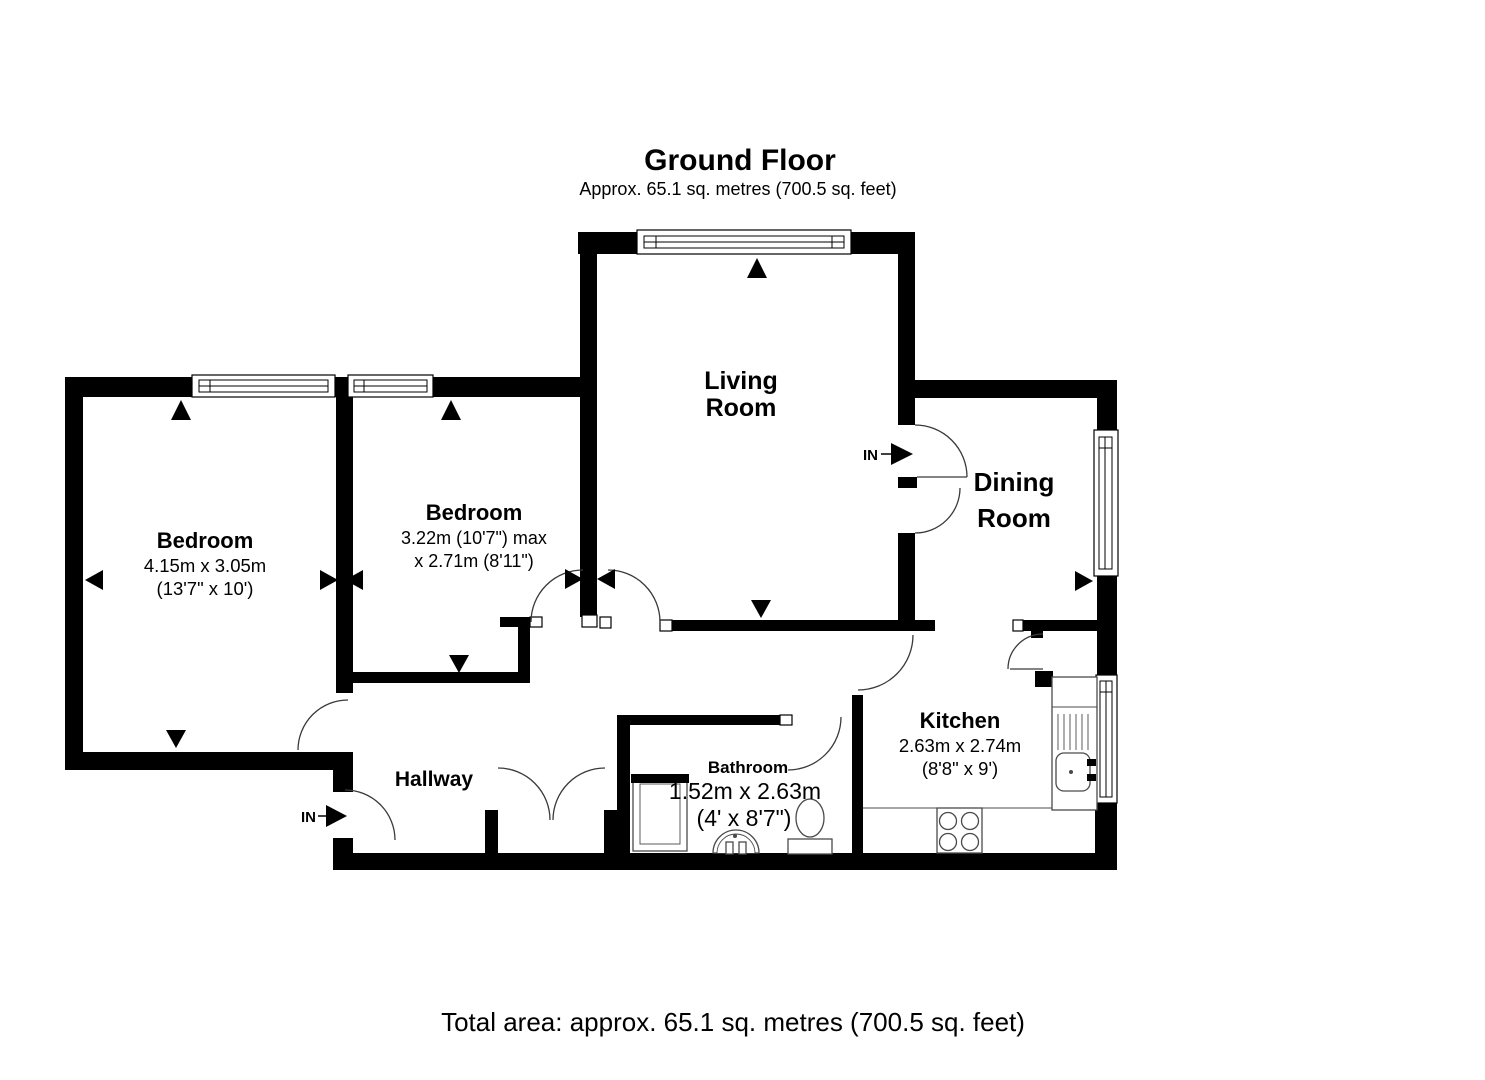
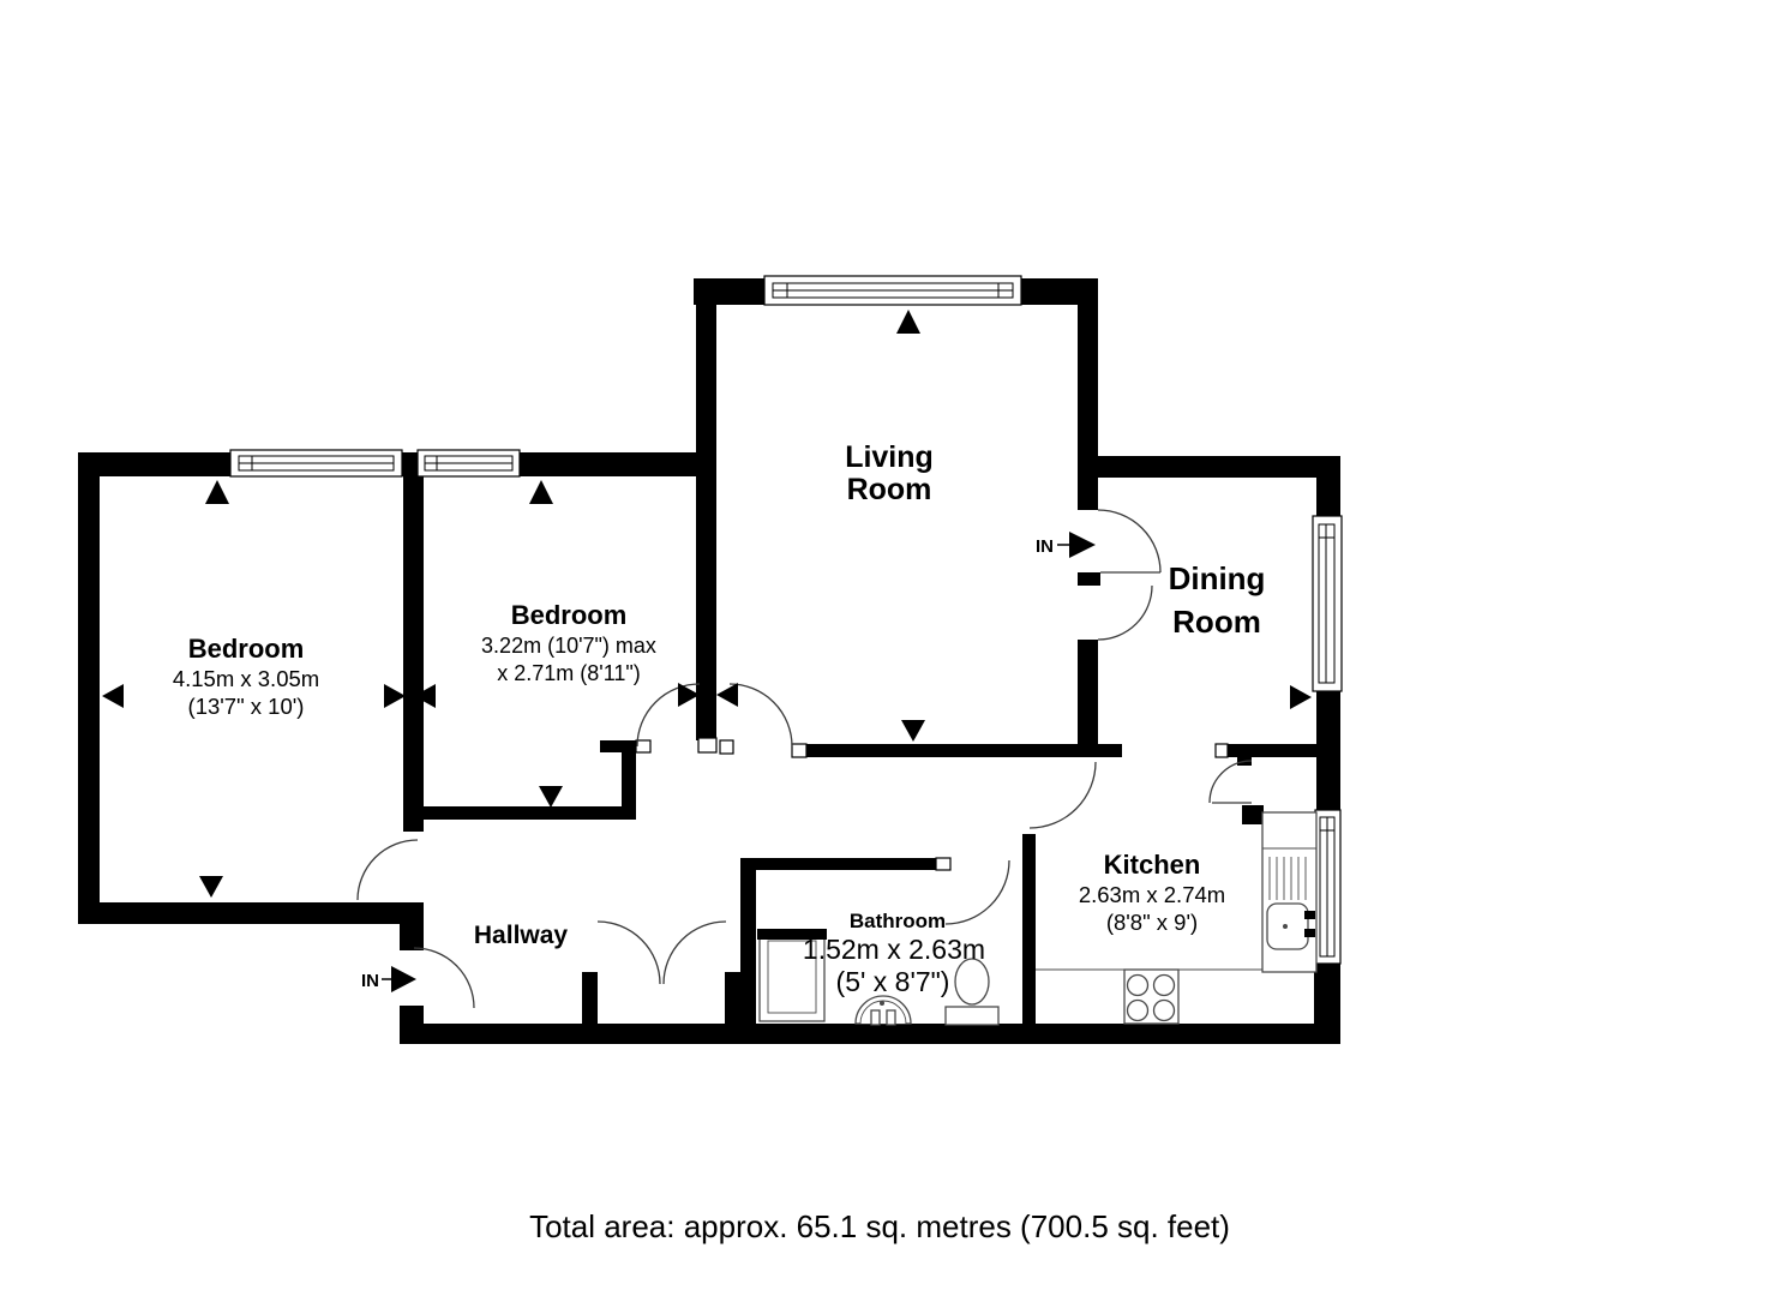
  IN
  IN
  Living
  Room
  Dining
  Room
  Bedroom
  4.15m x 3.05m
  (13'7" x 10')
  Bedroom
  3.22m (10'7") max
  x 2.71m (8'11")
  Hallway
  Bathroom
  1.52m x 2.63m
- (4' x 8'7")
+ (5' x 8'7")
  Kitchen
  2.63m x 2.74m
  (8'8" x 9')
- Ground Floor
- Approx. 65.1 sq. metres (700.5 sq. feet)
  Total area: approx. 65.1 sq. metres (700.5 sq. feet)
